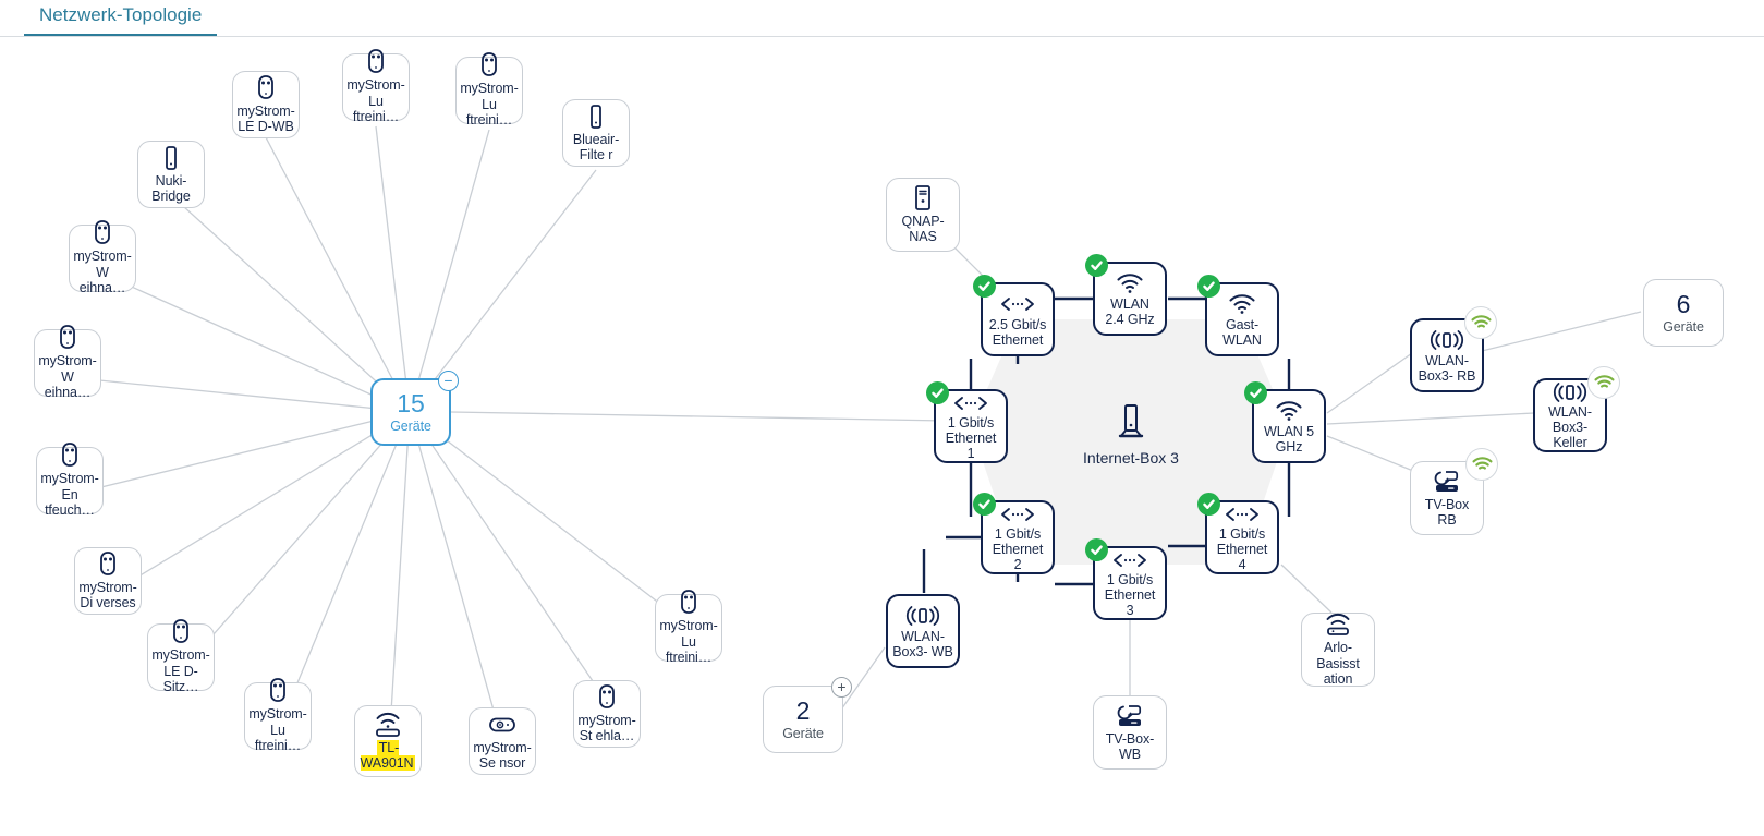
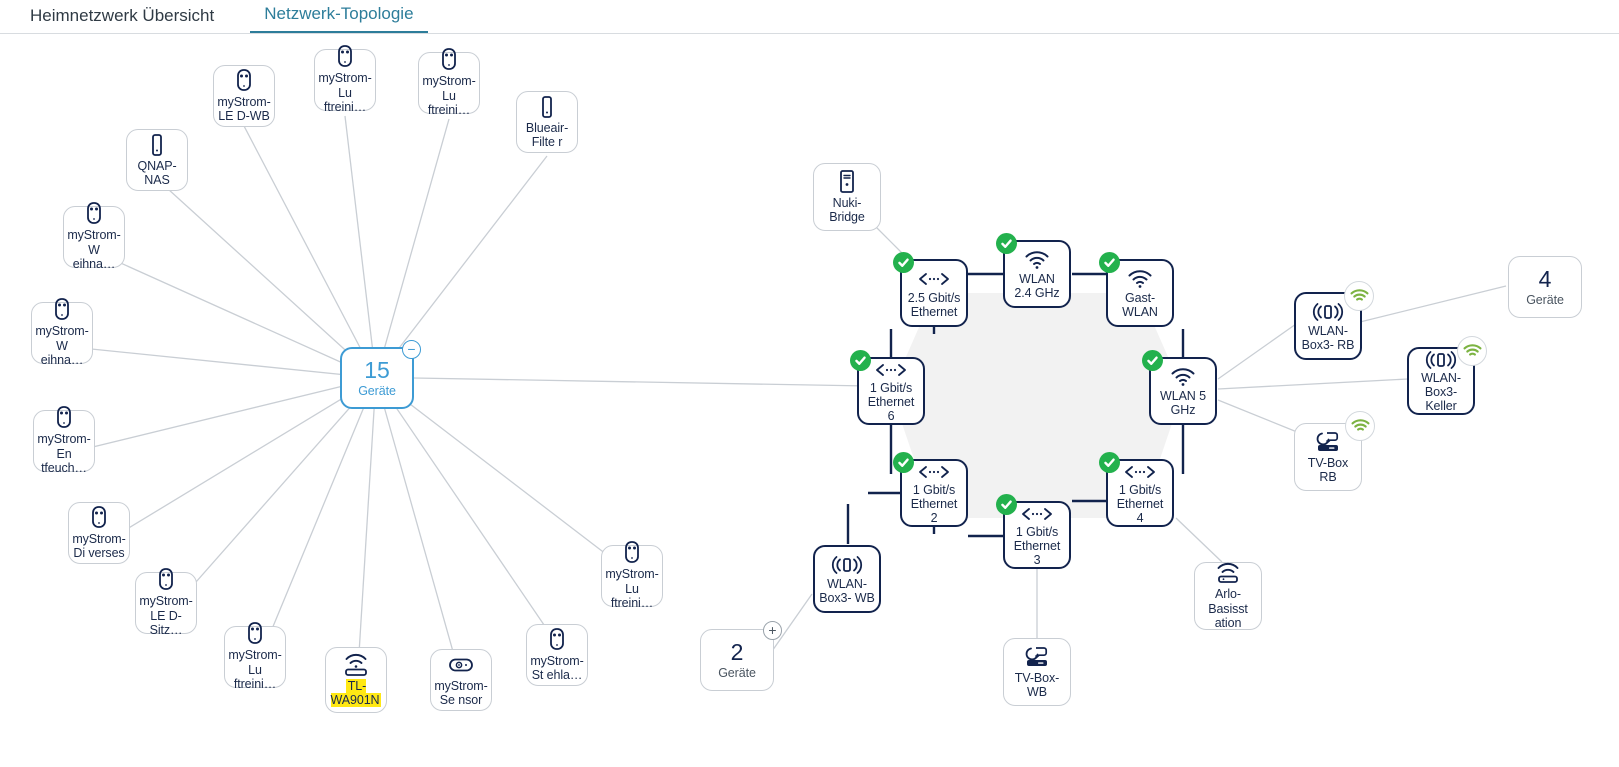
+ Heimnetzwerk Übersicht
  Netzwerk-Topologie
- Internet-Box 3
  −
  15
  Geräte
  +
  2
  Geräte
- 6
+ 4
  Geräte
  2.5 Gbit/s Ethernet
  WLAN 2.4 GHz
  Gast-WLAN
- 1 Gbit/s Ethernet 1
+ 1 Gbit/s Ethernet 6
  WLAN 5 GHz
  1 Gbit/s Ethernet 2
  1 Gbit/s Ethernet 3
  1 Gbit/s Ethernet 4
  WLAN-Box3- WB
  WLAN-Box3- RB
  WLAN-Box3- Keller
- Nuki-Bridge
+ QNAP-NAS
  myStrom-LE D-WB
  myStrom-Lu ftreini…
  myStrom-Lu ftreini…
  Blueair-Filte r
  myStrom-W eihna…
  myStrom-W eihna…
  myStrom-En tfeuch…
  myStrom-Di verses
  myStrom-LE D-Sitz…
  myStrom-Lu ftreini…
  TL-WA901N
  myStrom-Se nsor
  myStrom-St ehla…
  myStrom-Lu ftreini…
- QNAP-NAS
+ Nuki-Bridge
  TV-Box-WB
  TV-Box RB
  Arlo-Basisst ation
